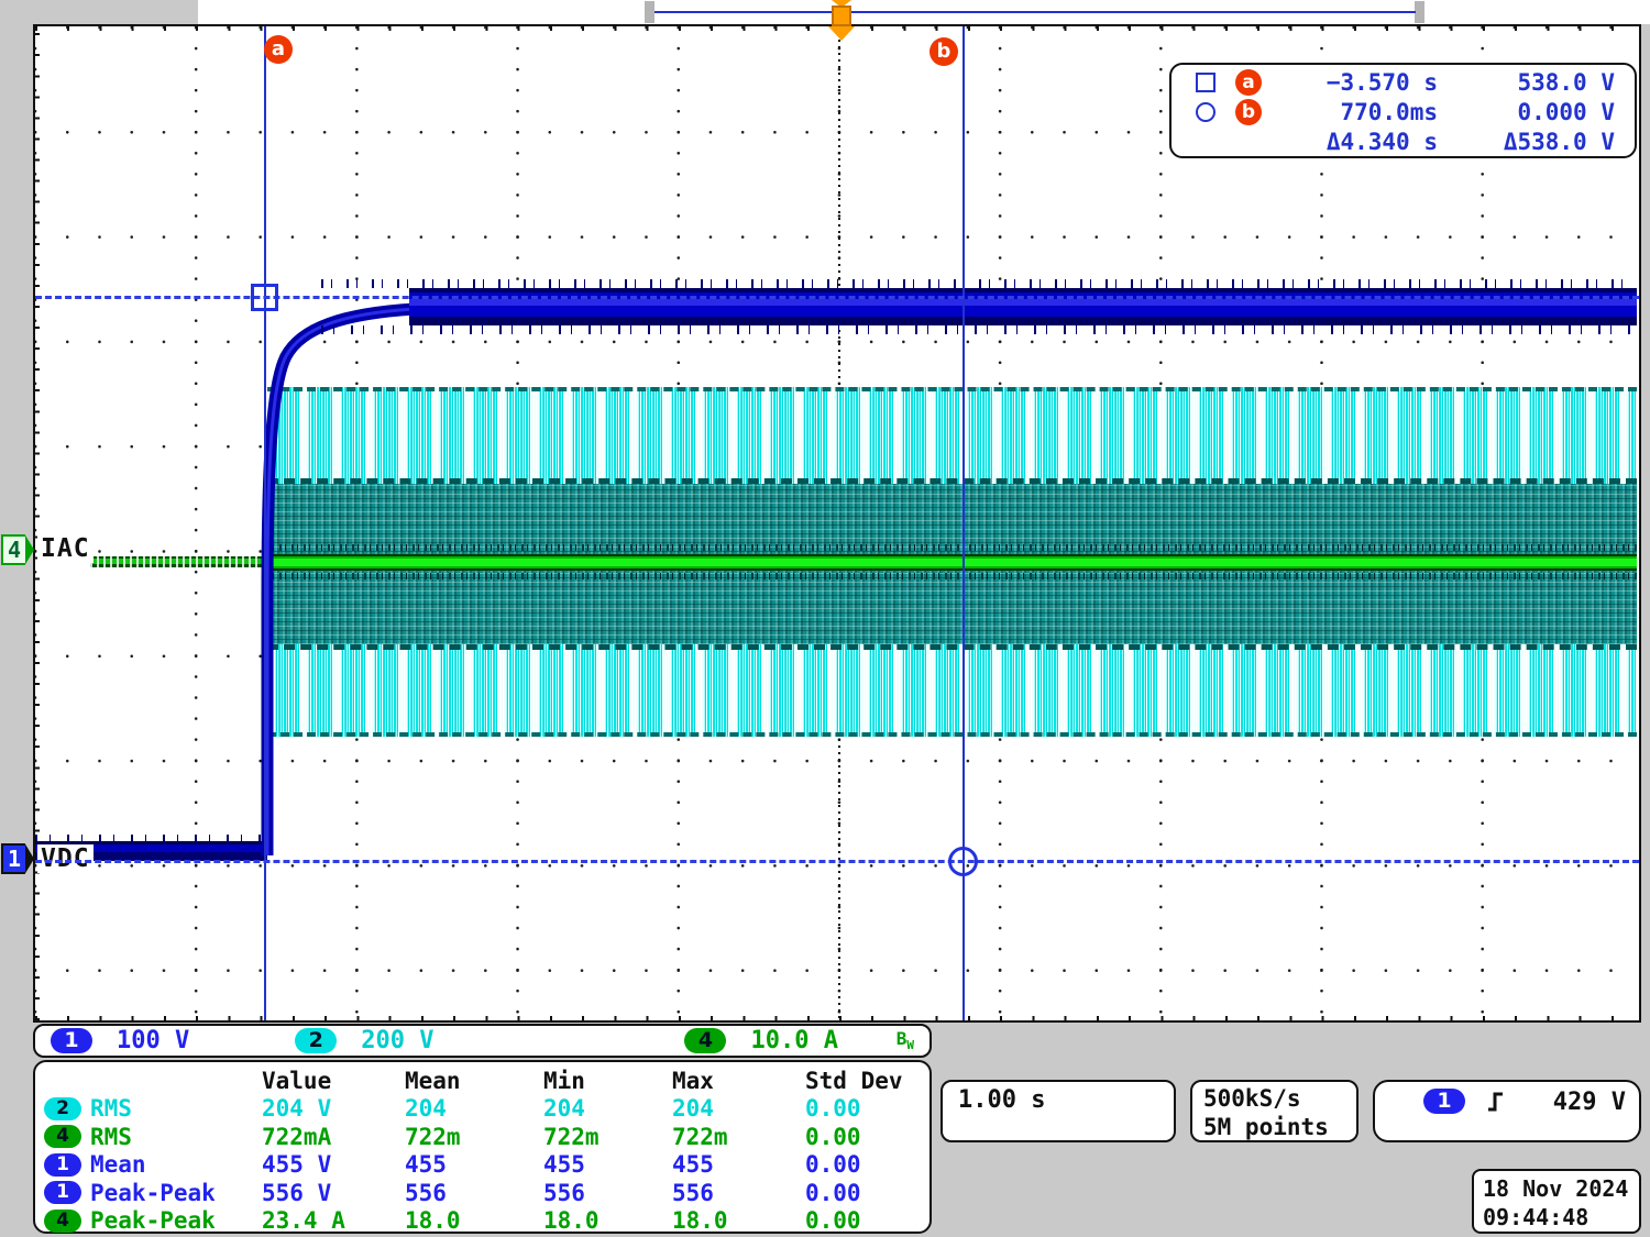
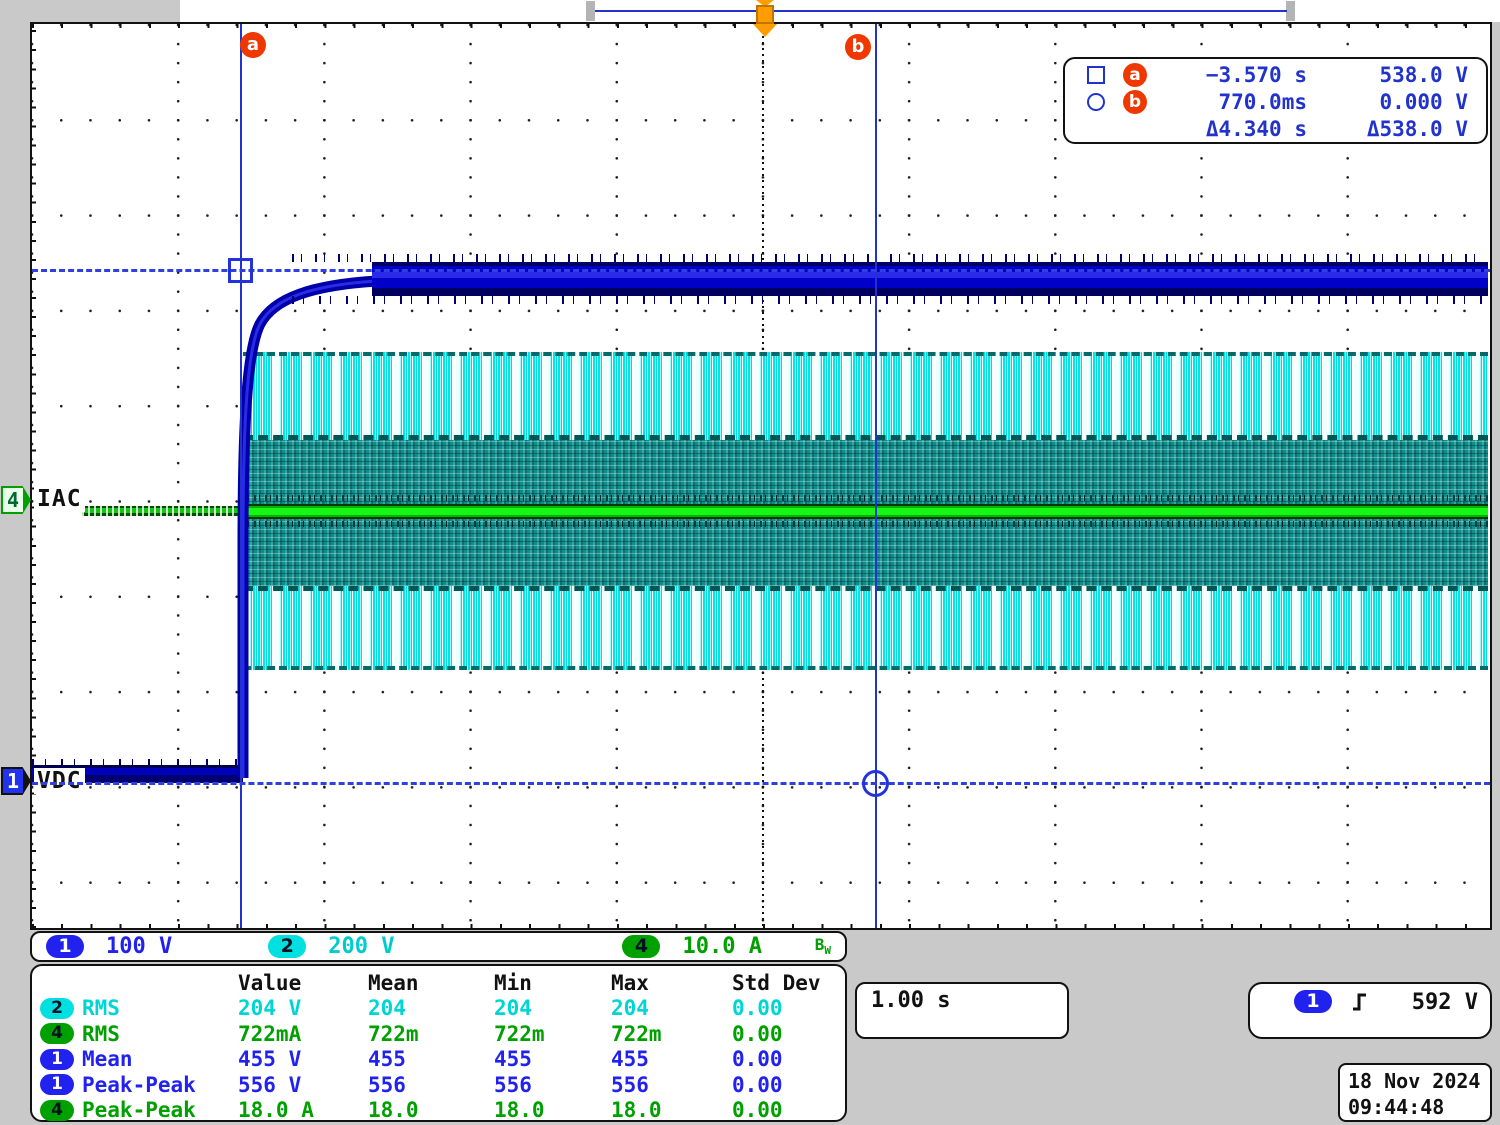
  IAC
  VDC
  a
  b
  4
  1
  a
  −3.570 s
  538.0 V
  b
  770.0ms
  0.000 V
  Δ4.340 s
  Δ538.0 V
  1
  100 V
  2
  200 V
  4
  10.0 A
  BW
  Value
  Mean
  Min
  Max
  Std Dev
  2
  RMS
  204 V
  204
  204
  204
  0.00
  4
  RMS
  722mA
  722m
  722m
  722m
  0.00
  1
  Mean
  455 V
  455
  455
  455
  0.00
  1
  Peak-Peak
  556 V
  556
  556
  556
  0.00
  4
  Peak-Peak
- 23.4 A
+ 18.0 A
  18.0
  18.0
  18.0
  0.00
  1.00 s
- 500kS/s
- 5M points
  1
- 429 V
+ 592 V
  18 Nov 2024
  09:44:48
